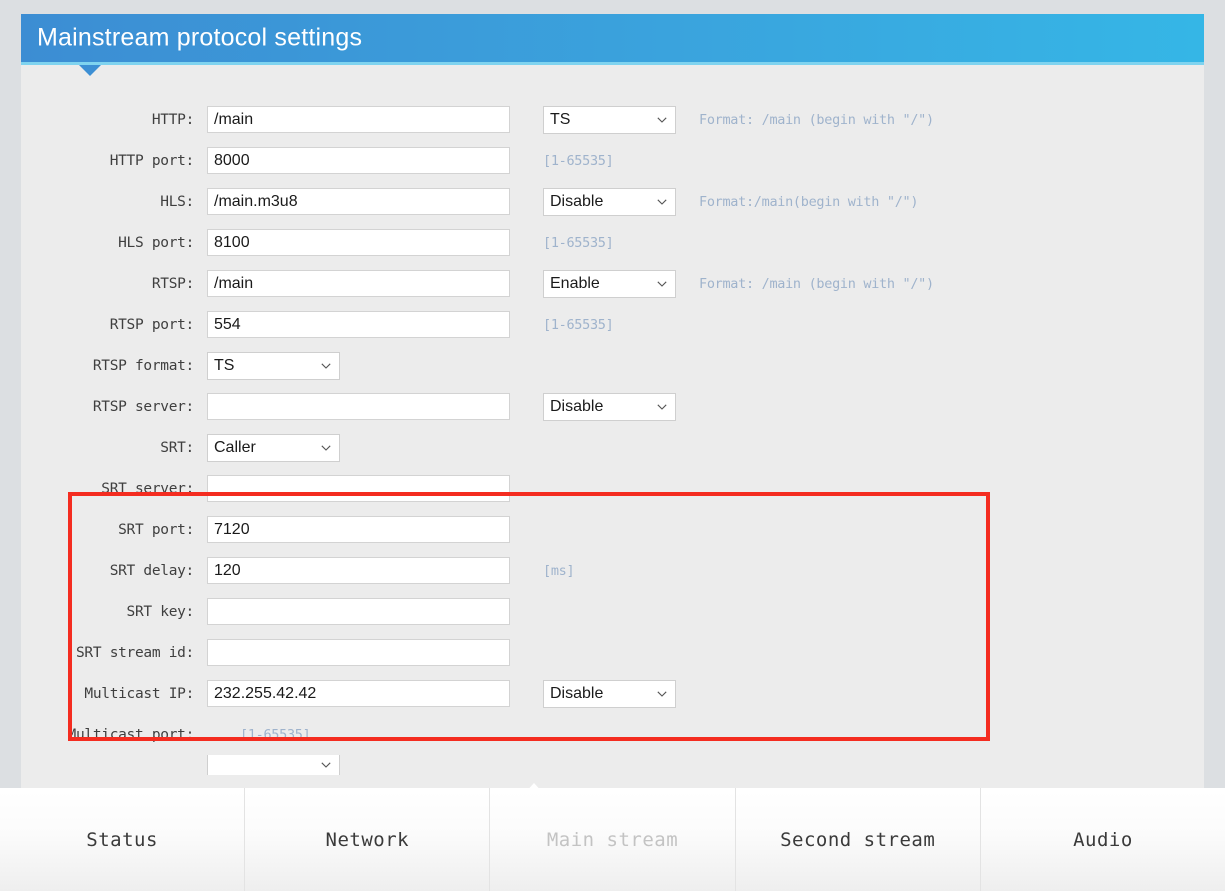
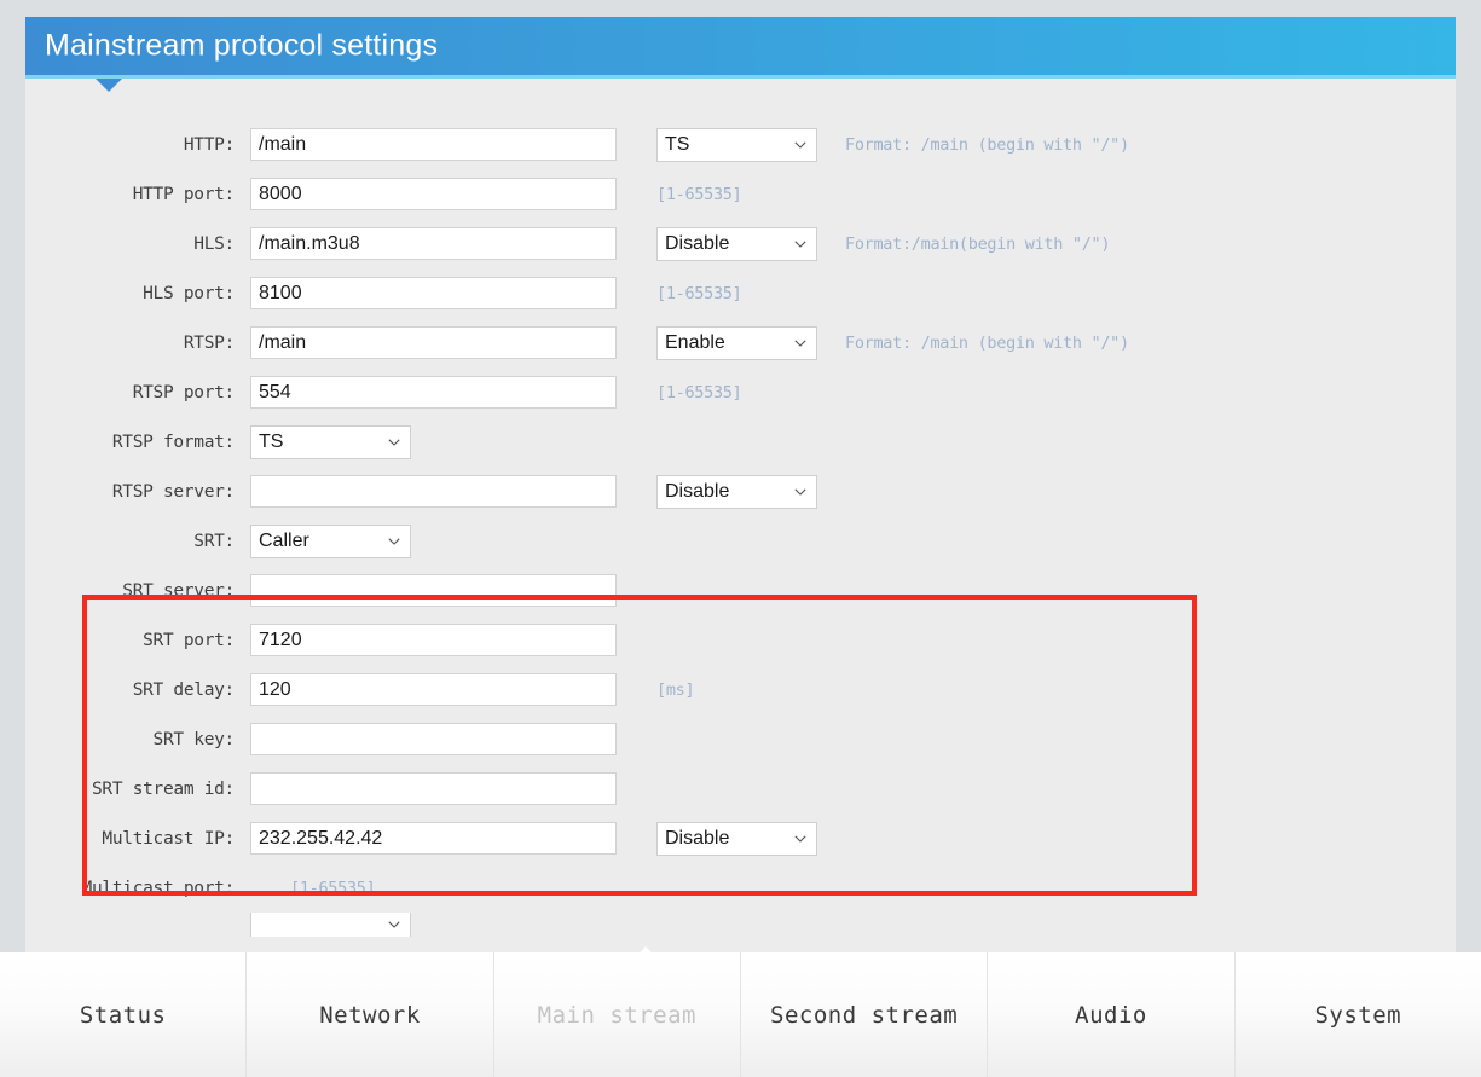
  Mainstream protocol settings
  HTTP:
  /main
  TS
  Format: /main (begin with "/")
  HTTP port:
  8000
  [1-65535]
  HLS:
  /main.m3u8
  Disable
  Format:/main(begin with "/")
  HLS port:
  8100
  [1-65535]
  RTSP:
  /main
  Enable
  Format: /main (begin with "/")
  RTSP port:
  554
  [1-65535]
  RTSP format:
  TS
  RTSP server:
  Disable
  SRT:
  Caller
  SRT server:
  SRT port:
  7120
  SRT delay:
  120
  [ms]
  SRT key:
  SRT stream id:
  Multicast IP:
  232.255.42.42
  Disable
  Multicast port:
  [1-65535]
  Status
  Network
  Main stream
  Second stream
  Audio
+ System
